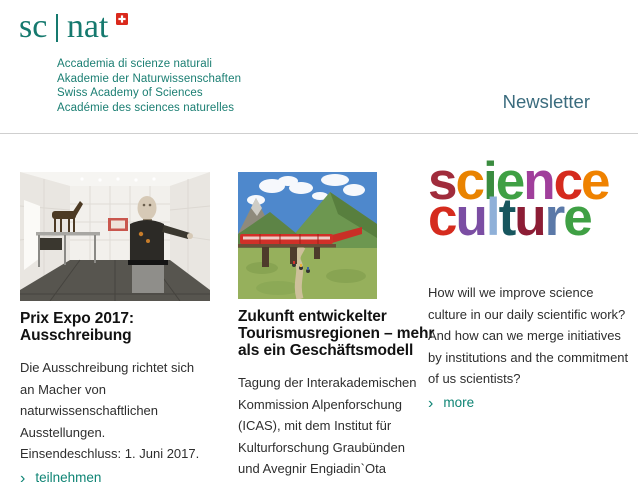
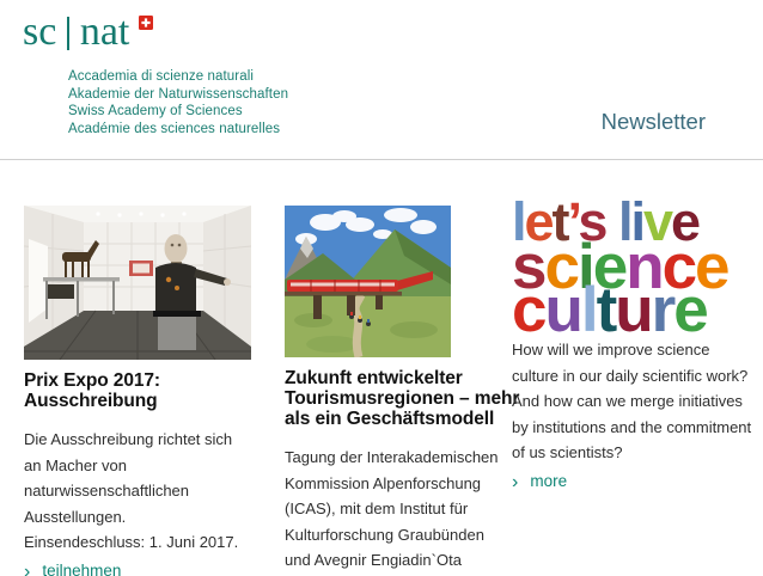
  sc
  nat
  Accademia di scienze naturali
  Akademie der Naturwissenschaften
  Swiss Academy of Sciences
  Académie des sciences naturelles
  Newsletter
  Prix Expo 2017: Ausschreibung
  Die Ausschreibung richtet sich an Macher von naturwissenschaftlichen Ausstellungen. Einsendeschluss: 1. Juni 2017.
  ›
  teilnehmen
  Zukunft entwickelter Tourismusregionen – mehr als ein Geschäftsmodell
  Tagung der Interakademischen Kommission Alpenforschung (ICAS), mit dem Institut für Kulturforschung Graubünden und Avegnir Engiadin`Ota
+ let’s live
  science
  culture
  How will we improve science culture in our daily scientific work? And how can we merge initiatives by institutions and the commitment of us scientists?
  ›
  more
